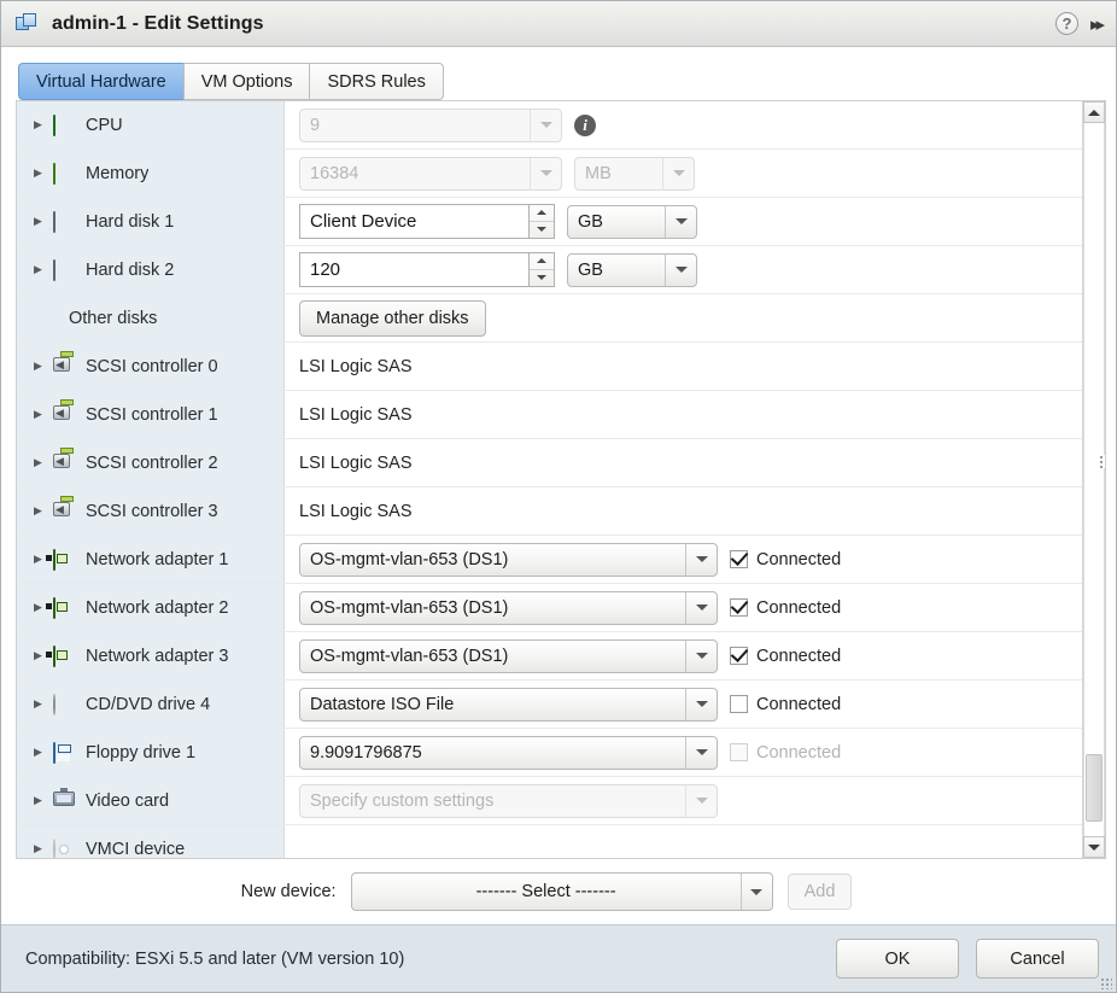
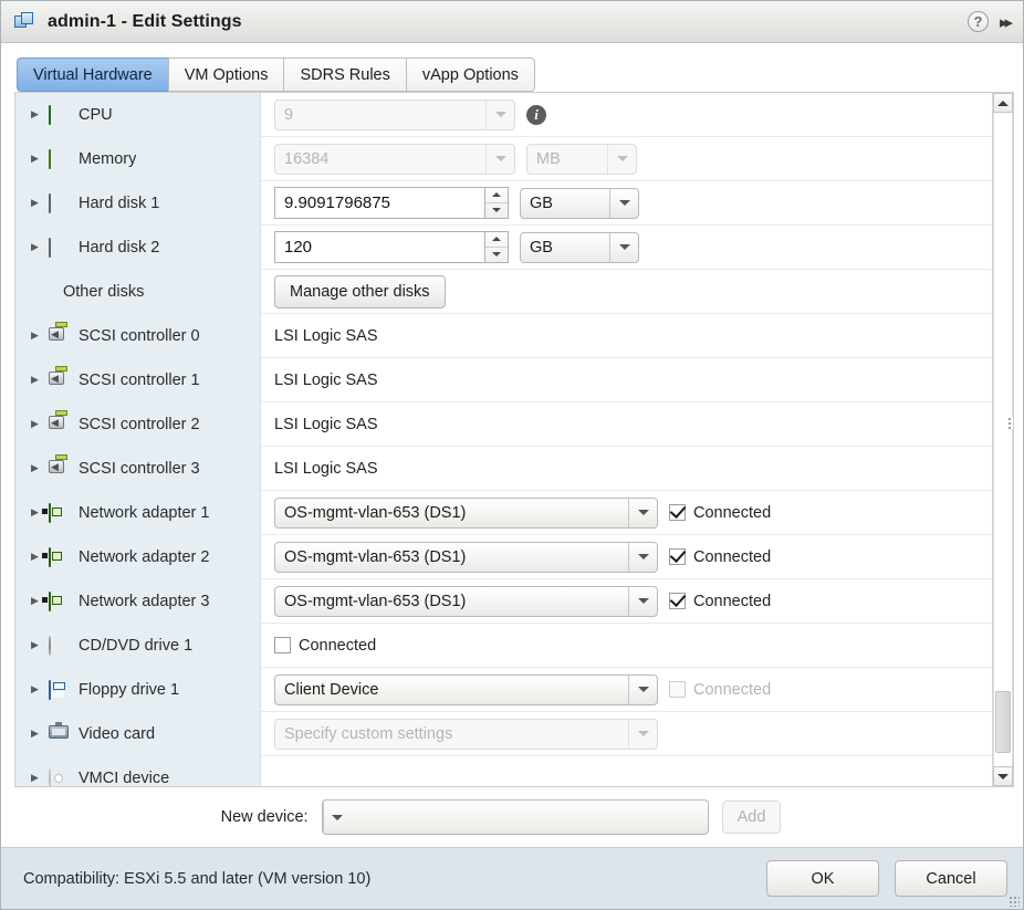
  admin-1 - Edit Settings
  ?
  ▸▸
  Virtual Hardware
  VM Options
  SDRS Rules
+ vApp Options
  ▶
  CPU
  9
  i
  ▶
  Memory
  16384
  MB
  ▶
  Hard disk 1
- Client Device
+ 9.9091796875
  GB
  ▶
  Hard disk 2
  120
  GB
  Other disks
  Manage other disks
  ▶
  ◀
  SCSI controller 0
  LSI Logic SAS
  ▶
  ◀
  SCSI controller 1
  LSI Logic SAS
  ▶
  ◀
  SCSI controller 2
  LSI Logic SAS
  ▶
  ◀
  SCSI controller 3
  LSI Logic SAS
  ▶
  Network adapter 1
  OS-mgmt-vlan-653 (DS1)
  Connected
  ▶
  Network adapter 2
  OS-mgmt-vlan-653 (DS1)
  Connected
  ▶
  Network adapter 3
  OS-mgmt-vlan-653 (DS1)
  Connected
  ▶
- CD/DVD drive 4
+ CD/DVD drive 1
- Datastore ISO File
  Connected
  ▶
  Floppy drive 1
- 9.9091796875
+ Client Device
  Connected
  ▶
  Video card
  Specify custom settings
  ▶
  VMCI device
  New device:
- ------- Select -------
  Add
  Compatibility: ESXi 5.5 and later (VM version 10)
  OK
  Cancel
